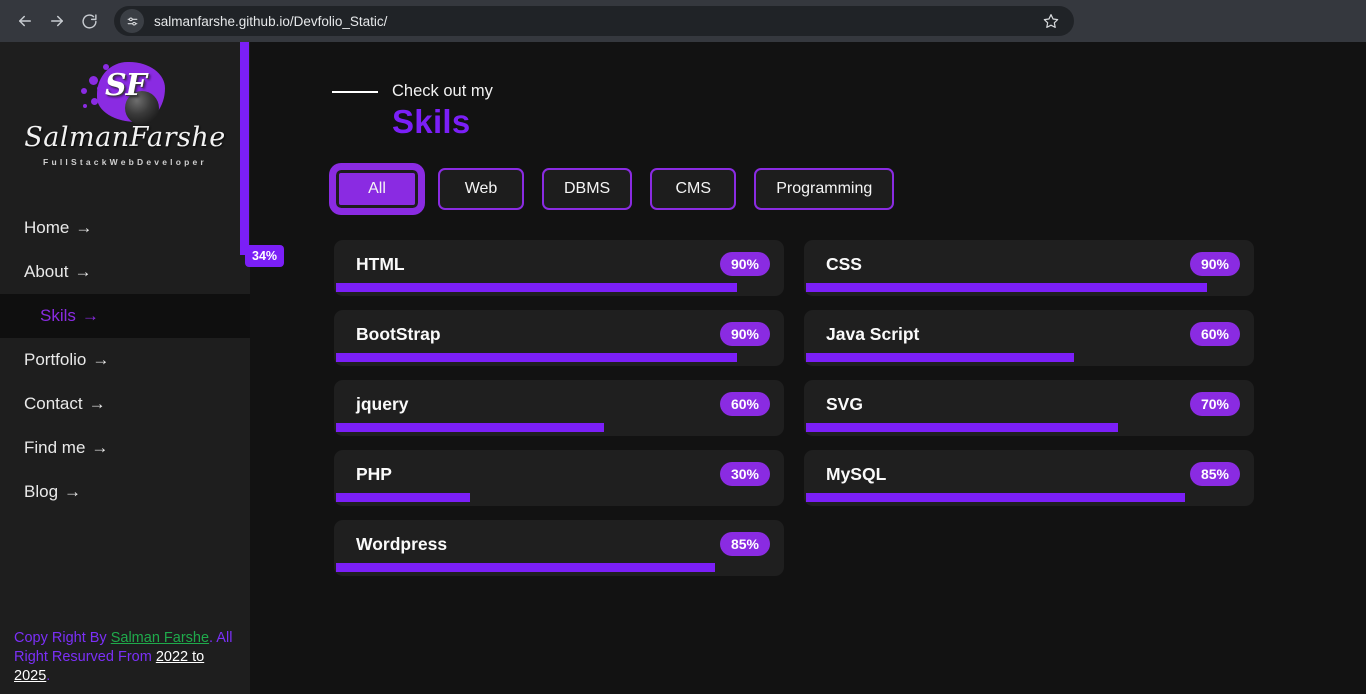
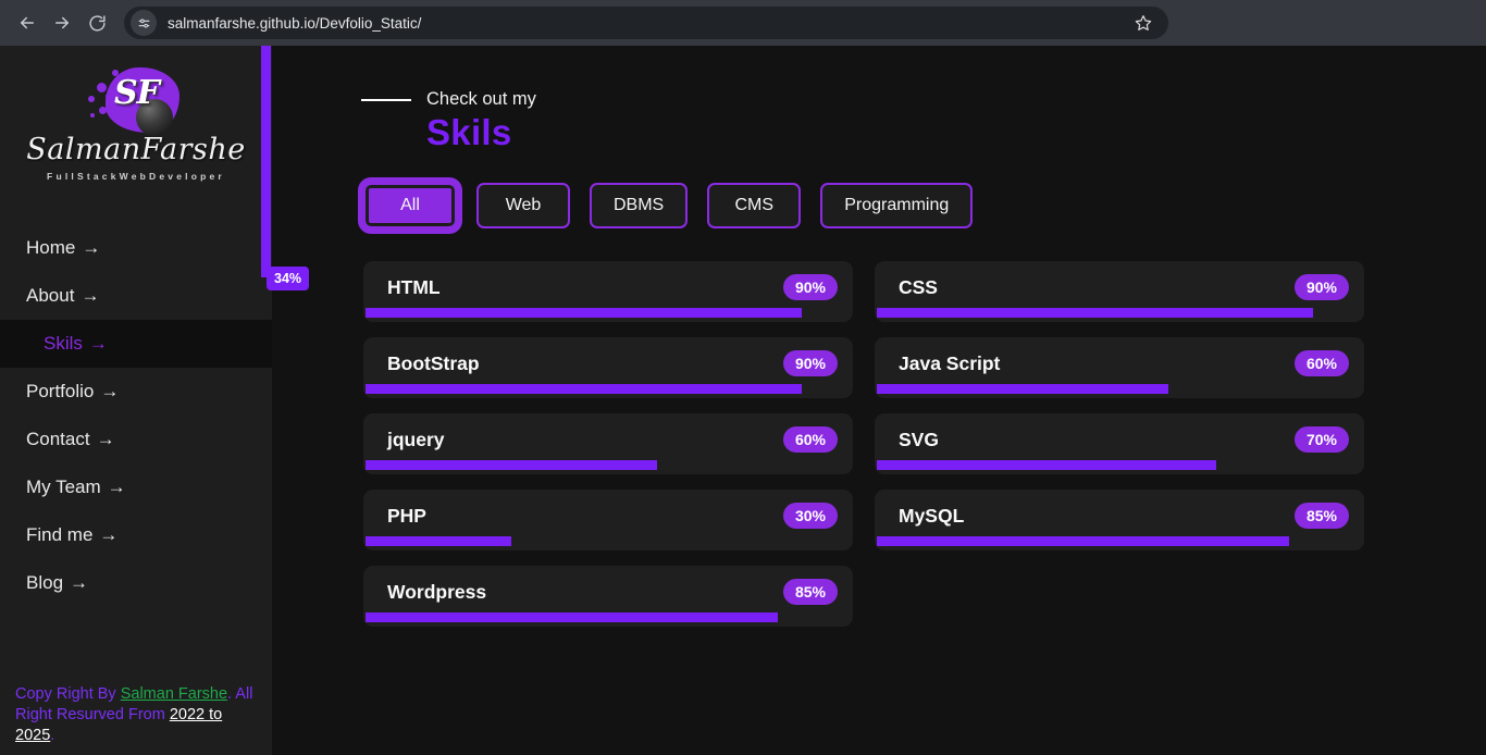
  salmanfarshe.github.io/Devfolio_Static/
  SF
  SalmanFarshe
  FullStackWebDeveloper
  Home →
  About →
  Skils →
  Portfolio →
  Contact →
+ My Team →
  Find me →
  Blog →
  Copy Right By Salman Farshe. All Right Resurved From 2022 to 2025.
  34%
  Check out my
  Skils
  All
  Web
  DBMS
  CMS
  Programming
  HTML
  90%
  CSS
  90%
  BootStrap
  90%
  Java Script
  60%
  jquery
  60%
  SVG
  70%
  PHP
  30%
  MySQL
  85%
  Wordpress
  85%
